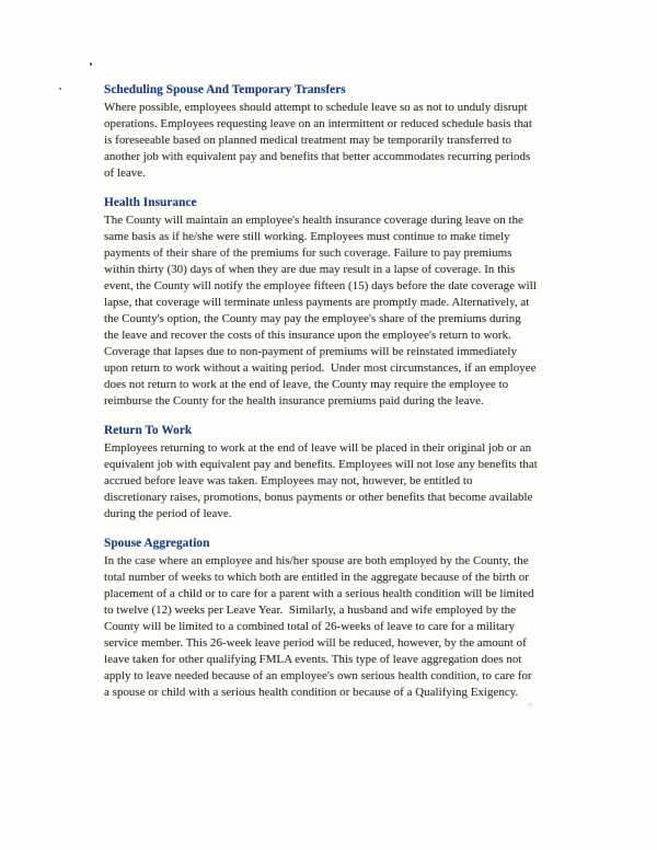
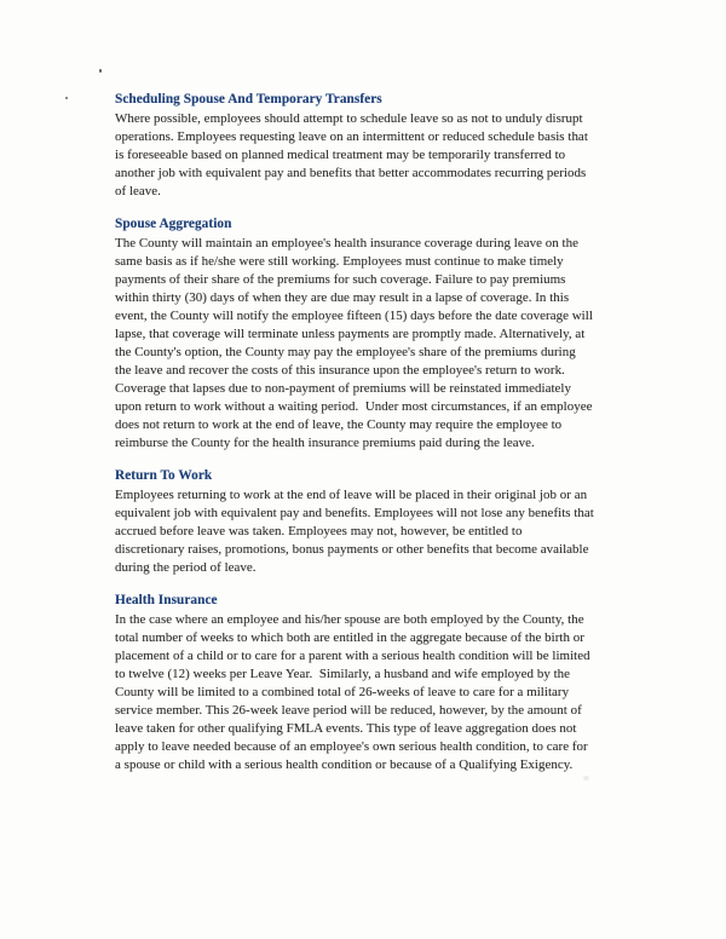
  Scheduling Spouse And Temporary Transfers
  Where possible, employees should attempt to schedule leave so as not to unduly disrupt
  operations. Employees requesting leave on an intermittent or reduced schedule basis that
  is foreseeable based on planned medical treatment may be temporarily transferred to
  another job with equivalent pay and benefits that better accommodates recurring periods
  of leave.
- Health Insurance
+ Spouse Aggregation
  The County will maintain an employee's health insurance coverage during leave on the
  same basis as if he/she were still working. Employees must continue to make timely
  payments of their share of the premiums for such coverage. Failure to pay premiums
  within thirty (30) days of when they are due may result in a lapse of coverage. In this
  event, the County will notify the employee fifteen (15) days before the date coverage will
  lapse, that coverage will terminate unless payments are promptly made. Alternatively, at
  the County's option, the County may pay the employee's share of the premiums during
  the leave and recover the costs of this insurance upon the employee's return to work.
  Coverage that lapses due to non-payment of premiums will be reinstated immediately
  upon return to work without a waiting period. Under most circumstances, if an employee
  does not return to work at the end of leave, the County may require the employee to
  reimburse the County for the health insurance premiums paid during the leave.
  Return To Work
  Employees returning to work at the end of leave will be placed in their original job or an
  equivalent job with equivalent pay and benefits. Employees will not lose any benefits that
  accrued before leave was taken. Employees may not, however, be entitled to
  discretionary raises, promotions, bonus payments or other benefits that become available
  during the period of leave.
- Spouse Aggregation
+ Health Insurance
  In the case where an employee and his/her spouse are both employed by the County, the
  total number of weeks to which both are entitled in the aggregate because of the birth or
  placement of a child or to care for a parent with a serious health condition will be limited
  to twelve (12) weeks per Leave Year. Similarly, a husband and wife employed by the
  County will be limited to a combined total of 26-weeks of leave to care for a military
  service member. This 26-week leave period will be reduced, however, by the amount of
  leave taken for other qualifying FMLA events. This type of leave aggregation does not
  apply to leave needed because of an employee's own serious health condition, to care for
  a spouse or child with a serious health condition or because of a Qualifying Exigency.
